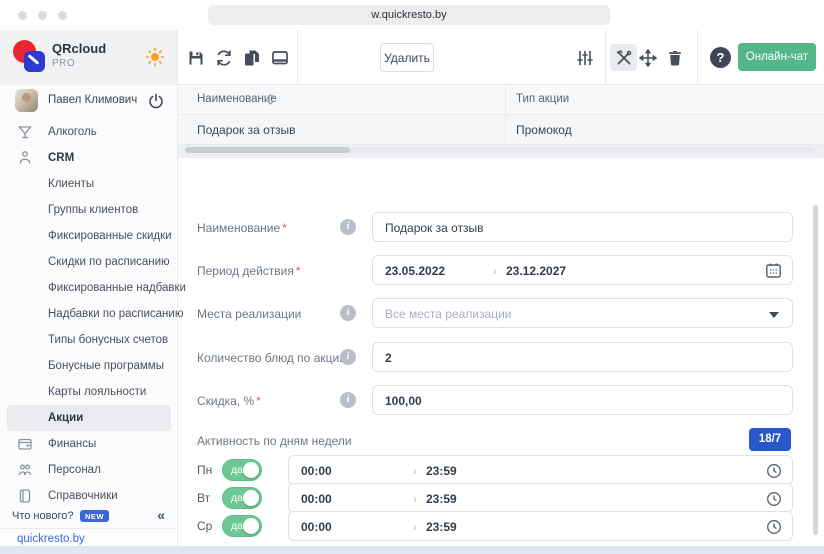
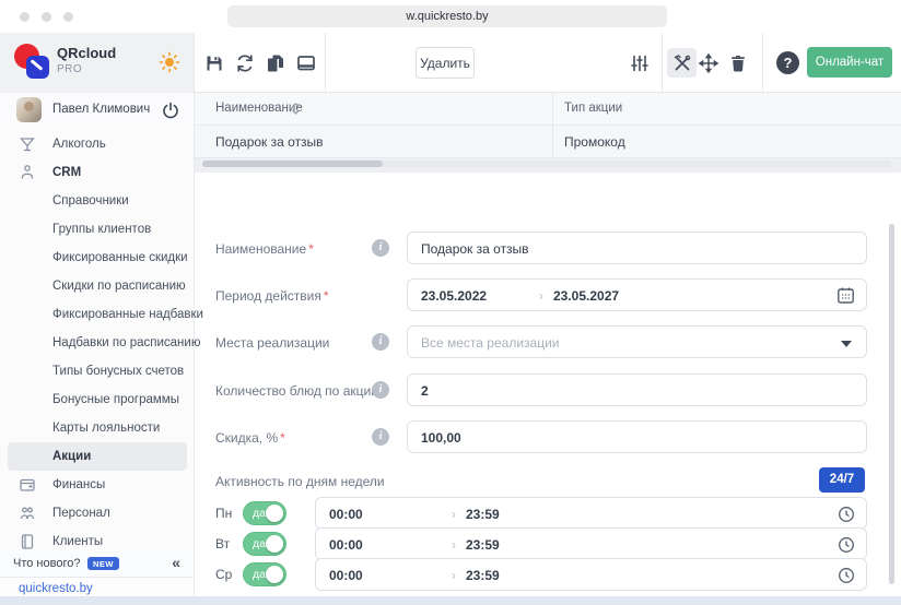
  w.quickresto.by
  QRcloud
  PRO
  Павел Климович
  Алкоголь
  CRM
- Клиенты
+ Справочники
  Группы клиентов
  Фиксированные скидки
  Скидки по расписанию
  Фиксированные надбавки
  Надбавки по расписанию
  Типы бонусных счетов
  Бонусные программы
  Карты лояльности
  Акции
  Финансы
  Персонал
- Справочники
+ Клиенты
  Что нового?
  NEW
  «
  quickresto.by
  Удалить
  ?
  Онлайн-чат
  Наименование
  Тип акции
  Подарок за отзыв
  Промокод
  Наименование *
  i
  Подарок за отзыв
  Период действия *
  23.05.2022
  ›
- 23.12.2027
+ 23.05.2027
  Места реализации
  i
  Все места реализации
  Количество блюд по акци
  i
  2
  Скидка, % *
  i
  100,00
  Активность по дням недели
- 18/7
+ 24/7
  Пн
  да
  00:00
  ›
  23:59
  Вт
  да
  00:00
  ›
  23:59
  Ср
  да
  00:00
  ›
  23:59
